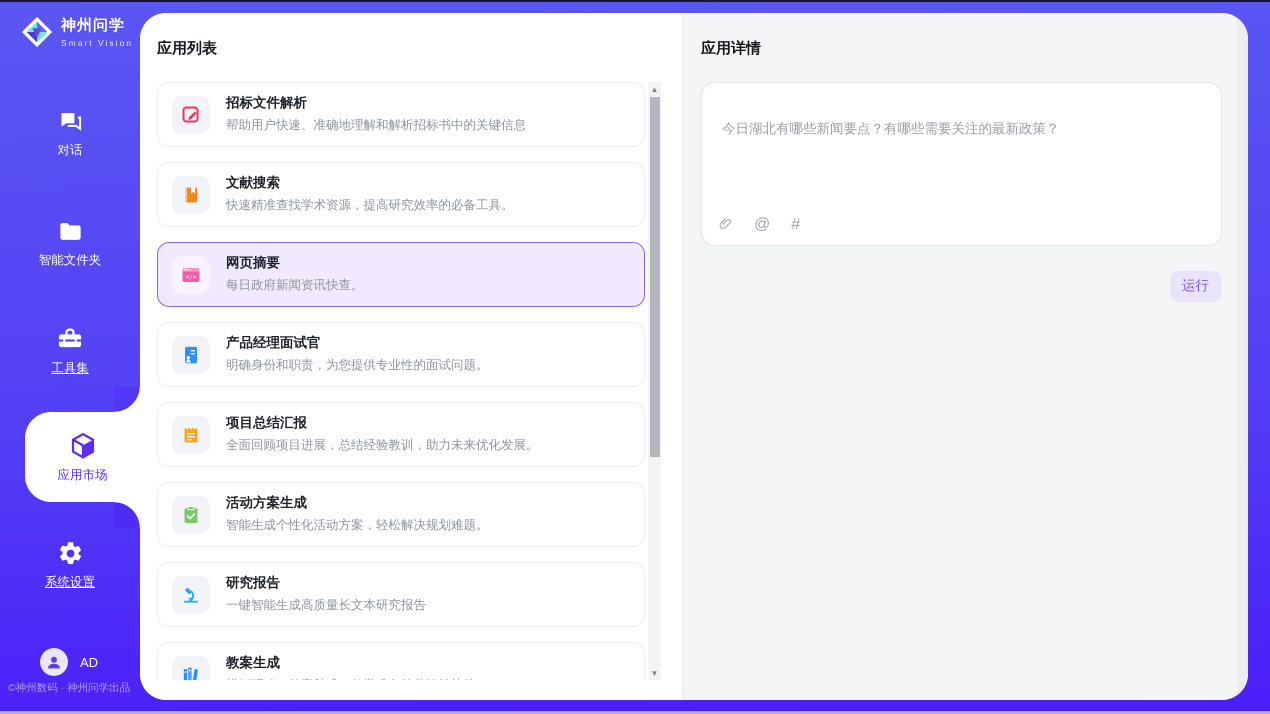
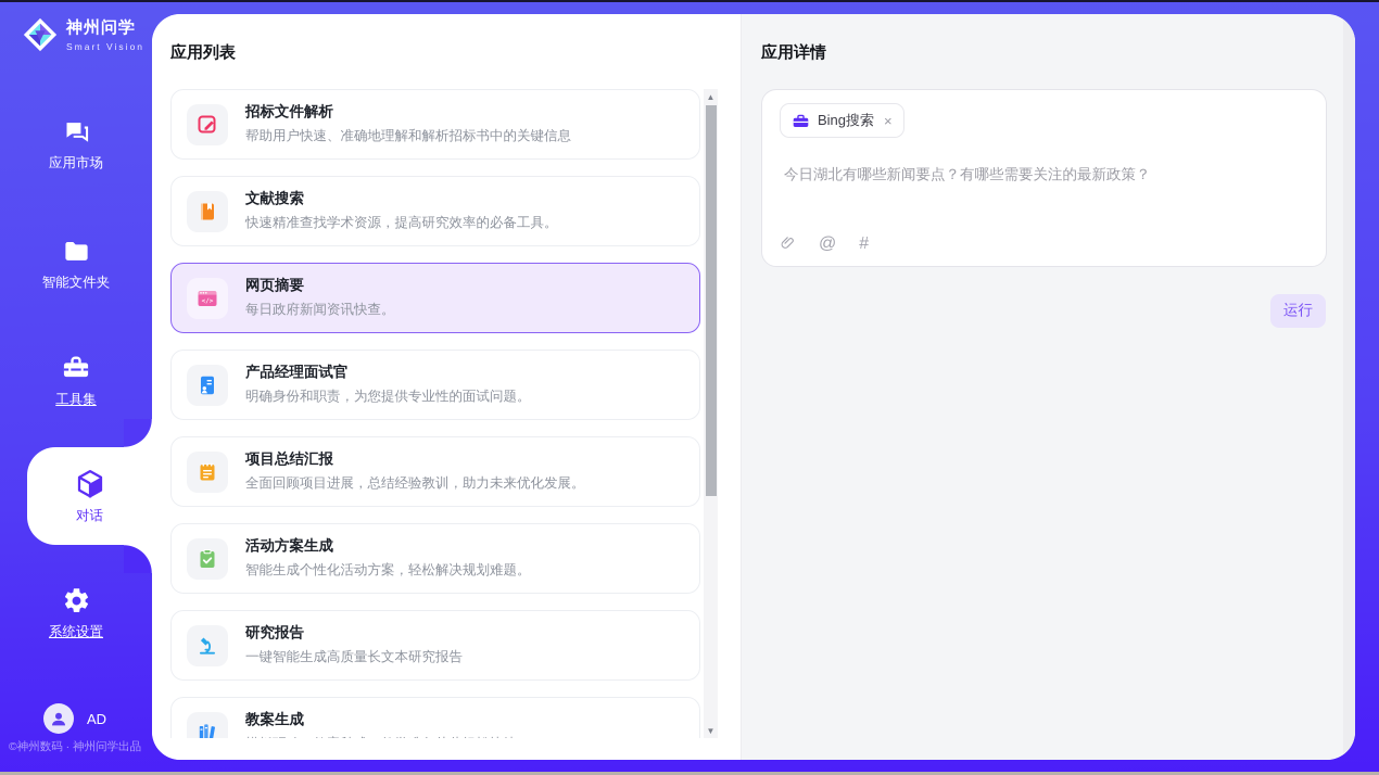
  神州问学
  Smart Vision
- 对话
+ 应用市场
  智能文件夹
  工具集
- 应用市场
+ 对话
  系统设置
  AD
  ©神州数码 · 神州问学出品
  应用列表
  招标文件解析
  帮助用户快速、准确地理解和解析招标书中的关键信息
  文献搜索
  快速精准查找学术资源，提高研究效率的必备工具。
  网页摘要
  每日政府新闻资讯快查。
  产品经理面试官
  明确身份和职责，为您提供专业性的面试问题。
  项目总结汇报
  全面回顾项目进展，总结经验教训，助力未来优化发展。
  活动方案生成
  智能生成个性化活动方案，轻松解决规划难题。
  研究报告
  一键智能生成高质量长文本研究报告
  教案生成
  ▲
  ▼
  应用详情
+ Bing搜索
+ ×
  今日湖北有哪些新闻要点？有哪些需要关注的最新政策？
  @
  #
  运行
